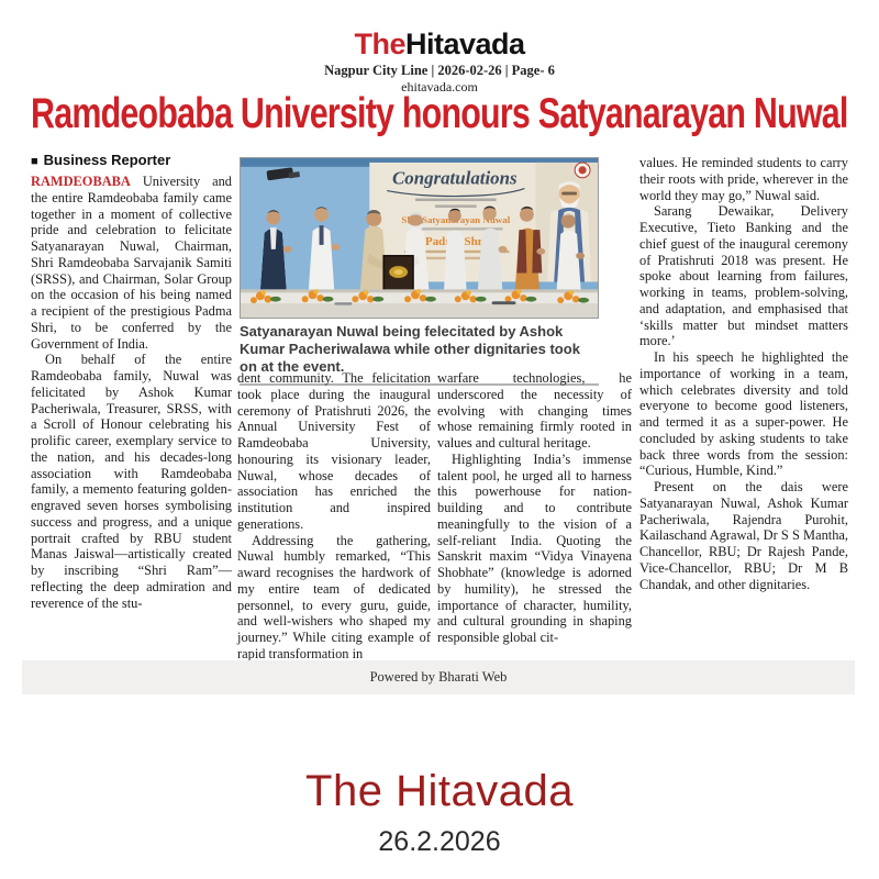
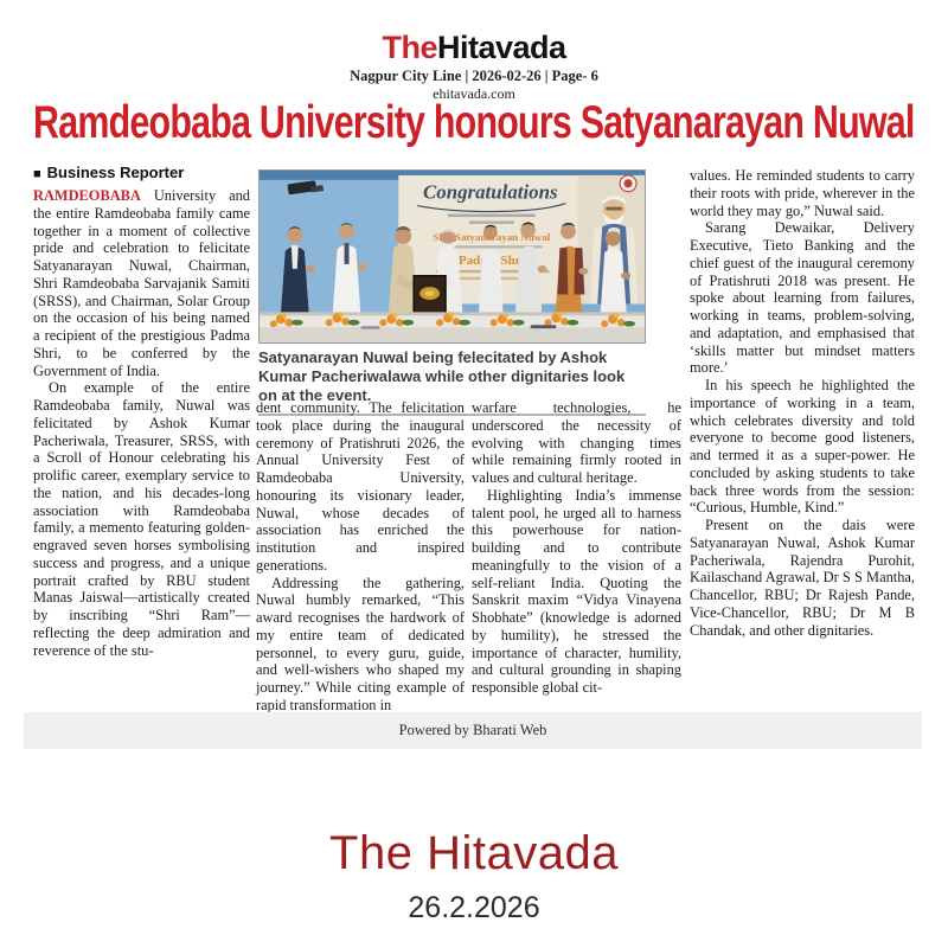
  TheHitavada
  Nagpur City Line | 2026-02-26 | Page- 6
  ehitavada.com
  Ramdeobaba University honours Satyanarayan Nuwal
  ■ Business Reporter
  RAMDEOBABA University and the entire Ramdeobaba family came together in a moment of collective pride and celebration to felicitate Satyanarayan Nuwal, Chairman, Shri Ramdeobaba Sarvajanik Samiti (SRSS), and Chairman, Solar Group on the occasion of his being named a recipient of the prestigious Padma Shri, to be conferred by the Government of India.
- On behalf of the entire Ramdeobaba family, Nuwal was felicitated by Ashok Kumar Pacheriwala, Treasurer, SRSS, with a Scroll of Honour celebrating his prolific career, exemplary service to the nation, and his decades-long association with Ramdeobaba family, a memento featuring golden-engraved seven horses symbolising success and progress, and a unique portrait crafted by RBU student Manas Jaiswal—artistically created by inscribing “Shri Ram”—reflecting the deep admiration and reverence of the stu-
+ On example of the entire Ramdeobaba family, Nuwal was felicitated by Ashok Kumar Pacheriwala, Treasurer, SRSS, with a Scroll of Honour celebrating his prolific career, exemplary service to the nation, and his decades-long association with Ramdeobaba family, a memento featuring golden-engraved seven horses symbolising success and progress, and a unique portrait crafted by RBU student Manas Jaiswal—artistically created by inscribing “Shri Ram”—reflecting the deep admiration and reverence of the stu-
  Congratulations
  S Satyanayan Nuwal
- Satyanarayan Nuwal being felecitated by Ashok Kumar Pacheriwalawa while other dignitaries took on at the event.
+ Satyanarayan Nuwal being felecitated by Ashok Kumar Pacheriwalawa while other dignitaries look on at the event.
  dent community. The felicitation took place during the inaugural ceremony of Pratishruti 2026, the Annual University Fest of Ramdeobaba University, honouring its visionary leader, Nuwal, whose decades of association has enriched the institution and inspired generations.
  Addressing the gathering, Nuwal humbly remarked, “This award recognises the hardwork of my entire team of dedicated personnel, to every guru, guide, and well-wishers who shaped my journey.” While citing example of rapid transformation in
- warfare technologies, he underscored the necessity of evolving with changing times whose remaining firmly rooted in values and cultural heritage.
+ warfare technologies, he underscored the necessity of evolving with changing times while remaining firmly rooted in values and cultural heritage.
  Highlighting India’s immense talent pool, he urged all to harness this powerhouse for nation-building and to contribute meaningfully to the vision of a self-reliant India. Quoting the Sanskrit maxim “Vidya Vinayena Shobhate” (knowledge is adorned by humility), he stressed the importance of character, humility, and cultural grounding in shaping responsible global cit-
  values. He reminded students to carry their roots with pride, wherever in the world they may go,” Nuwal said.
  Sarang Dewaikar, Delivery Executive, Tieto Banking and the chief guest of the inaugural ceremony of Pratishruti 2018 was present. He spoke about learning from failures, working in teams, problem-solving, and adaptation, and emphasised that ‘skills matter but mindset matters more.’
  In his speech he highlighted the importance of working in a team, which celebrates diversity and told everyone to become good listeners, and termed it as a super-power. He concluded by asking students to take back three words from the session: “Curious, Humble, Kind.”
  Present on the dais were Satyanarayan Nuwal, Ashok Kumar Pacheriwala, Rajendra Purohit, Kailaschand Agrawal, Dr S S Mantha, Chancellor, RBU; Dr Rajesh Pande, Vice-Chancellor, RBU; Dr M B Chandak, and other dignitaries.
  Powered by Bharati Web
  The Hitavada
  26.2.2026
